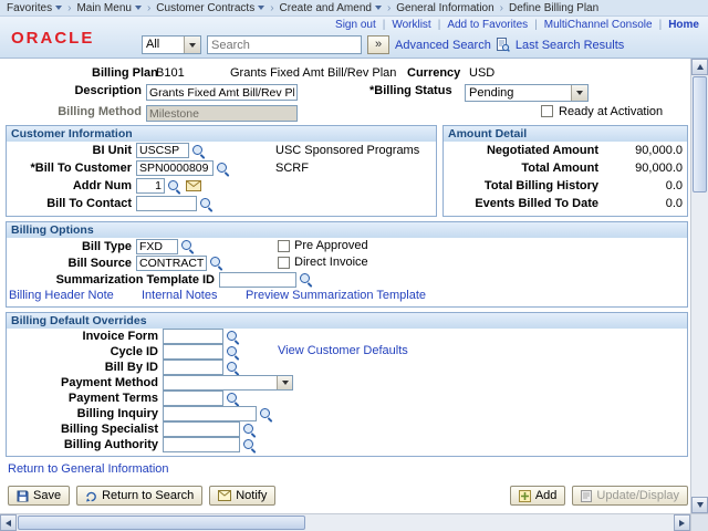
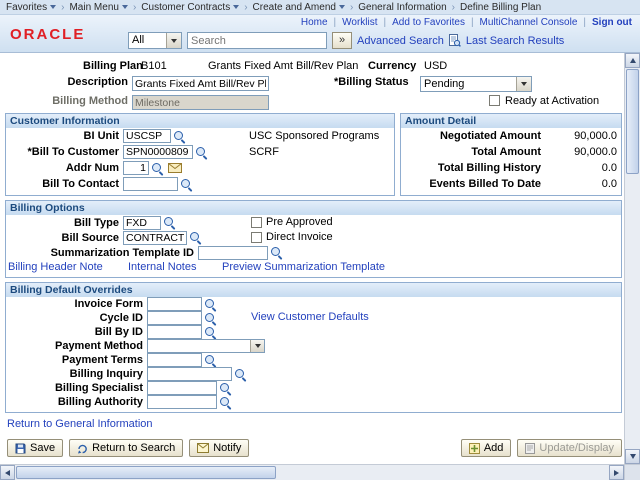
  Favorites
  ›
  Main Menu
  ›
  Customer Contracts
  ›
  Create and Amend
  ›
  General Information
  ›
  Define Billing Plan
  ORACLE
- Sign out
+ Home
  |
  Worklist
  |
  Add to Favorites
  |
  MultiChannel Console
  |
- Home
+ Sign out
  All
  Search
  »
  Advanced Search
  Last Search Results
  Billing Plan
  B101
  Grants Fixed Amt Bill/Rev Plan
  Currency
  USD
  Description
  Grants Fixed Amt Bill/Rev P
  *Billing Status
  Pending
  Billing Method
  Milestone
  Ready at Activation
  Customer Information
  BI Unit
  USCSP
  USC Sponsored Programs
  *Bill To Customer
  SPN0000809
  SCRF
  Addr Num
  1
  Bill To Contact
  Amount Detail
  Negotiated Amount
  90,000.0
  Total Amount
  90,000.0
  Total Billing History
  0.0
  Events Billed To Date
  0.0
  Billing Options
  Bill Type
  FXD
  Pre Approved
  Bill Source
  CONTRACT
  Direct Invoice
  Summarization Template ID
  Billing Header Note
  Internal Notes
  Preview Summarization Template
  Billing Default Overrides
  Invoice Form
  Cycle ID
  View Customer Defaults
  Bill By ID
  Payment Method
  Payment Terms
  Billing Inquiry
  Billing Specialist
  Billing Authority
  Return to General Information
  Save
  Return to Search
  Notify
  Add
  Update/Display
